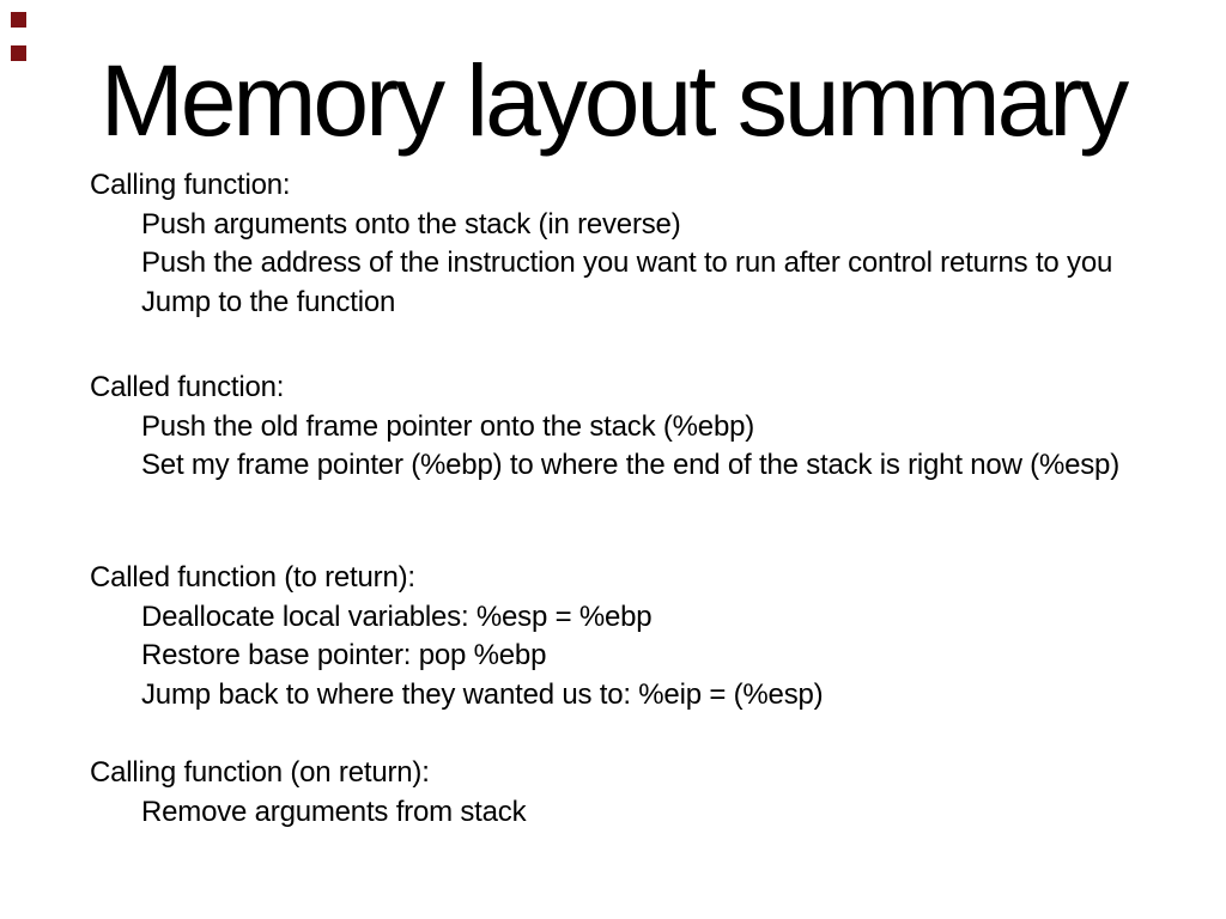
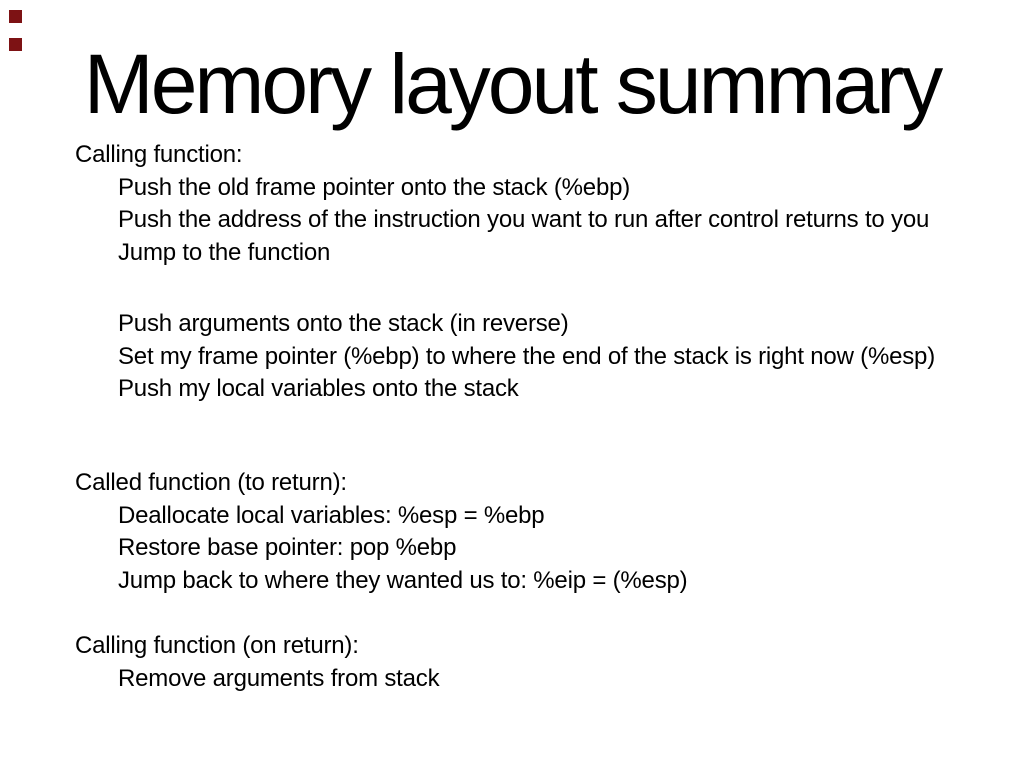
  Memory layout summary
  Calling function:
- Push arguments onto the stack (in reverse)
+ Push the old frame pointer onto the stack (%ebp)
  Push the address of the instruction you want to run after control returns to you
  Jump to the function
- Called function:
- Push the old frame pointer onto the stack (%ebp)
+ Push arguments onto the stack (in reverse)
  Set my frame pointer (%ebp) to where the end of the stack is right now (%esp)
+ Push my local variables onto the stack
  Called function (to return):
  Deallocate local variables: %esp = %ebp
  Restore base pointer: pop %ebp
  Jump back to where they wanted us to: %eip = (%esp)
  Calling function (on return):
  Remove arguments from stack
